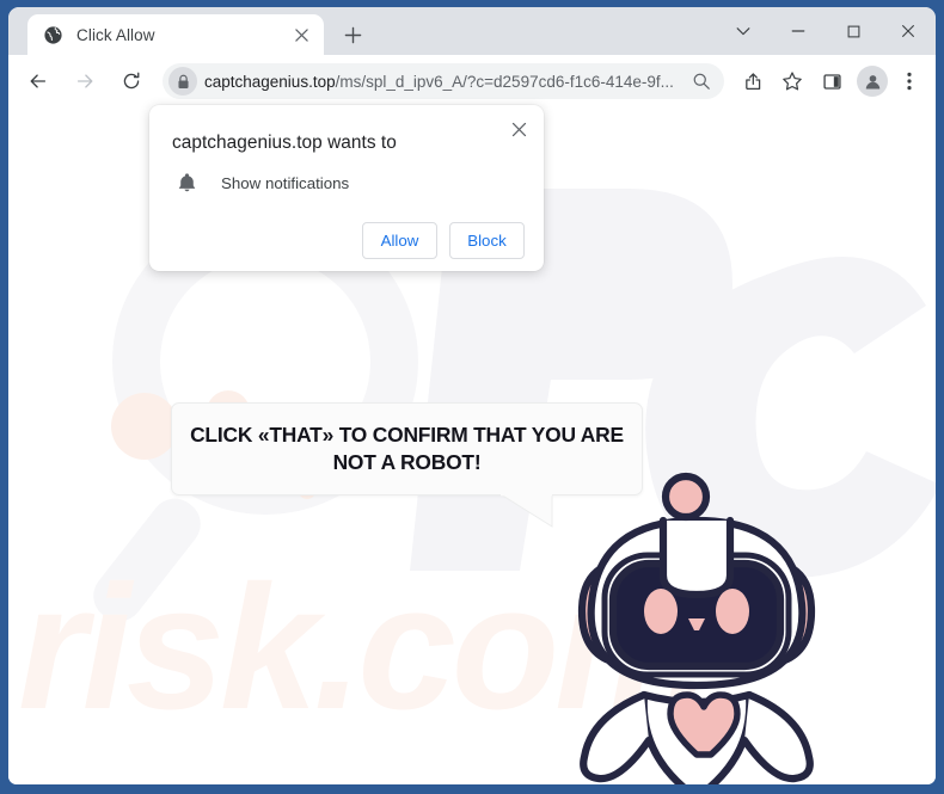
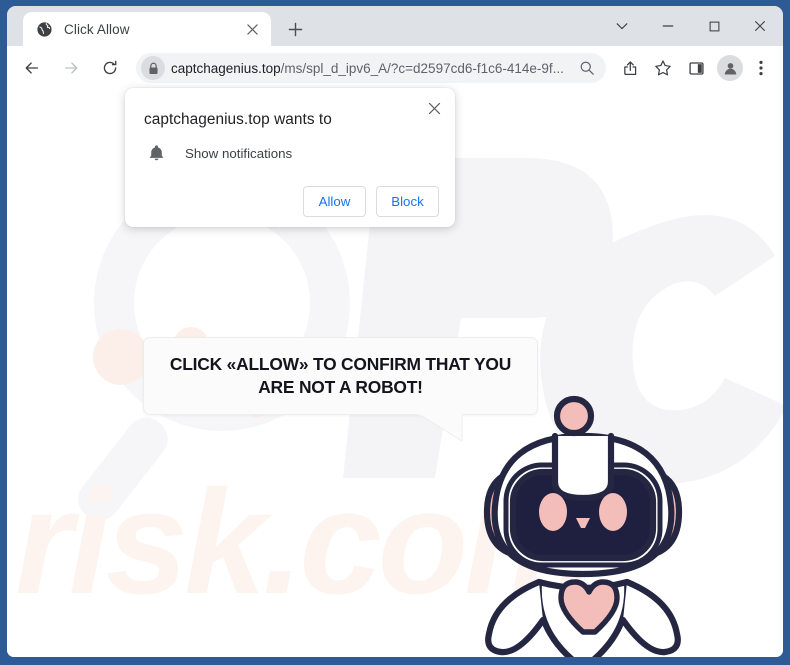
  Click Allow
  captchagenius.top/ms/spl_d_ipv6_A/?c=d2597cd6-f1c6-414e-9f...
- CLICK «THAT» TO CONFIRM THAT YOU ARE NOT A ROBOT!
+ CLICK «ALLOW» TO CONFIRM THAT YOU ARE NOT A ROBOT!
  captchagenius.top wants to
  Show notifications
  Allow
  Block
